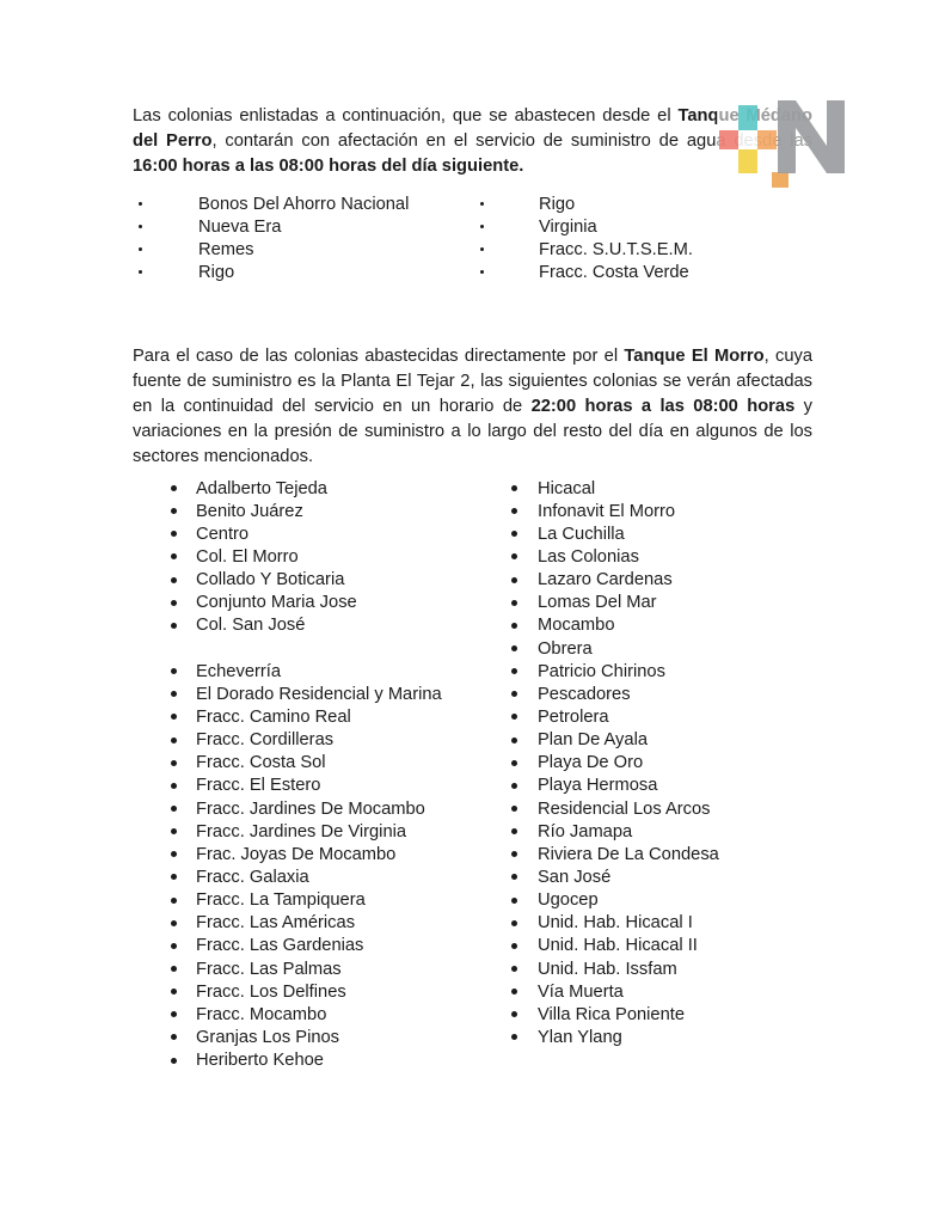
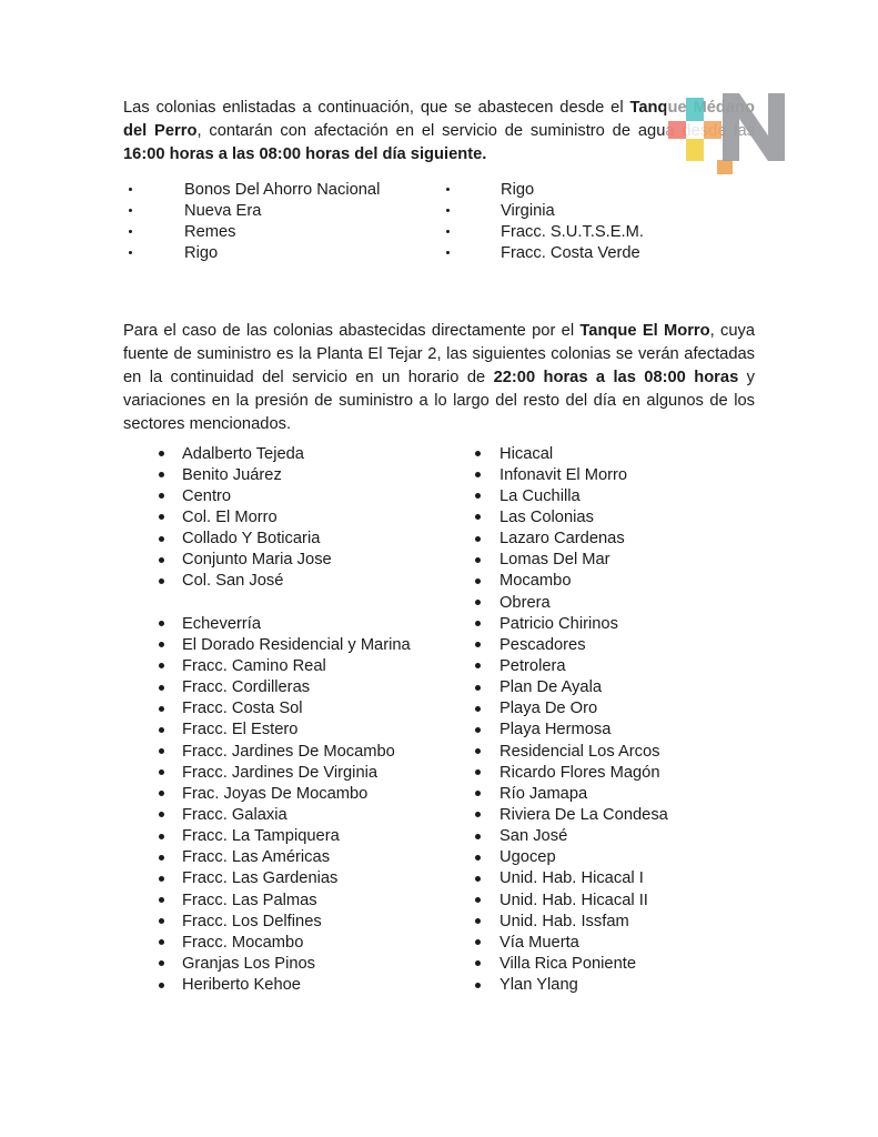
  Las colonias enlistadas a continuación, que se abastecen desde el Tanque Médo del Perro, contarán con afectación en el servicio de suministro de agua desdea 16:00 horas a las 08:00 horas del día siguiente.
  Bonos Del Ahorro Nacional
  Nueva Era
  Remes
  Rigo
  Rigo
  Virginia
  Fracc. S.U.T.S.E.M.
  Fracc. Costa Verde
  Para el caso de las colonias abastecidas directamente por el Tanque El Morro, cuya fuente de suministro es la Planta El Tejar 2, las siguientes colonias se verán afectadas en la continuidad del servicio en un horario de 22:00 horas a las 08:00 horas y variaciones en la presión de suministro a lo largo del resto del día en algunos de los sectores mencionados.
  Adalberto Tejeda
  Benito Juárez
  Centro
  Col. El Morro
  Collado Y Boticaria
  Conjunto Maria Jose
  Col. San José
  Echeverría
  El Dorado Residencial y Marina
  Fracc. Camino Real
  Fracc. Cordilleras
  Fracc. Costa Sol
  Fracc. El Estero
  Fracc. Jardines De Mocambo
  Fracc. Jardines De Virginia
  Frac. Joyas De Mocambo
  Fracc. Galaxia
  Fracc. La Tampiquera
  Fracc. Las Américas
  Fracc. Las Gardenias
  Fracc. Las Palmas
  Fracc. Los Delfines
  Fracc. Mocambo
  Granjas Los Pinos
  Heriberto Kehoe
  Hicacal
  Infonavit El Morro
  La Cuchilla
  Las Colonias
  Lazaro Cardenas
  Lomas Del Mar
  Mocambo
  Obrera
  Patricio Chirinos
  Pescadores
  Petrolera
  Plan De Ayala
  Playa De Oro
  Playa Hermosa
  Residencial Los Arcos
+ Ricardo Flores Magón
  Río Jamapa
  Riviera De La Condesa
  San José
  Ugocep
  Unid. Hab. Hicacal I
  Unid. Hab. Hicacal II
  Unid. Hab. Issfam
  Vía Muerta
  Villa Rica Poniente
  Ylan Ylang
